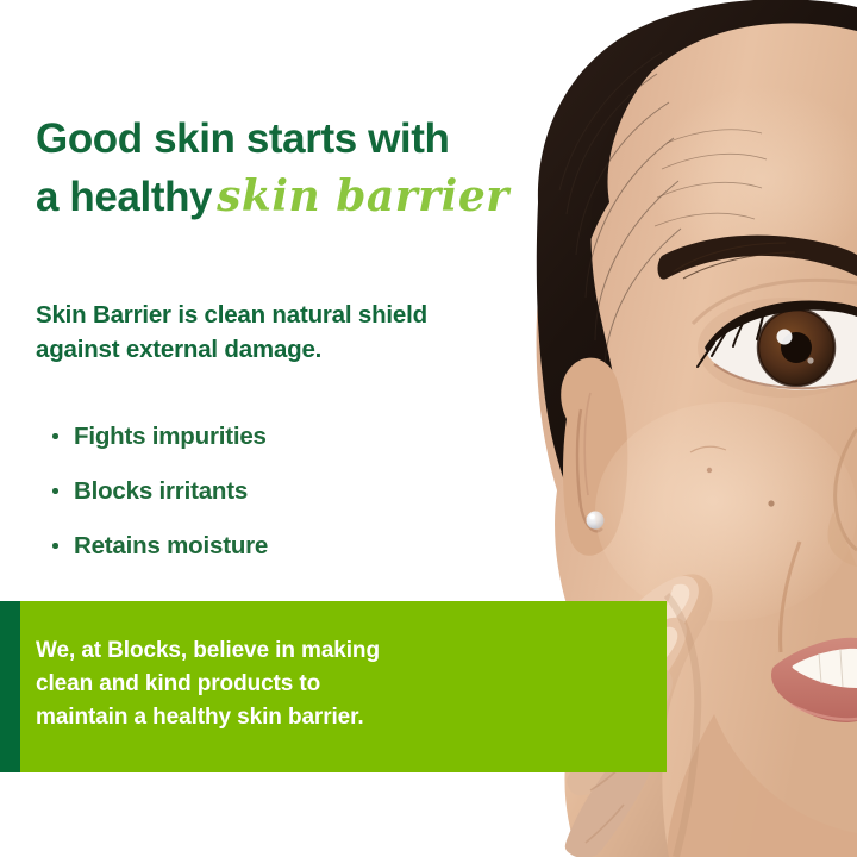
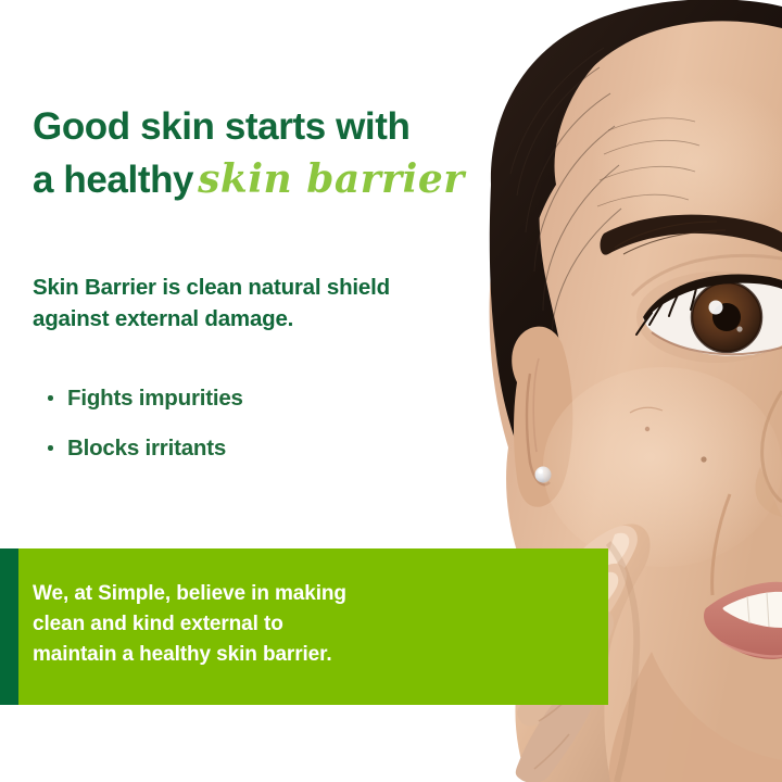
  Good skin starts with
  a healthyskin barrier
  Skin Barrier is clean natural shield
  against external damage.
  Fights impurities
  Blocks irritants
- Retains moisture
- We, at Blocks, believe in making
+ We, at Simple, believe in making
- clean and kind products to
+ clean and kind external to
  maintain a healthy skin barrier.
